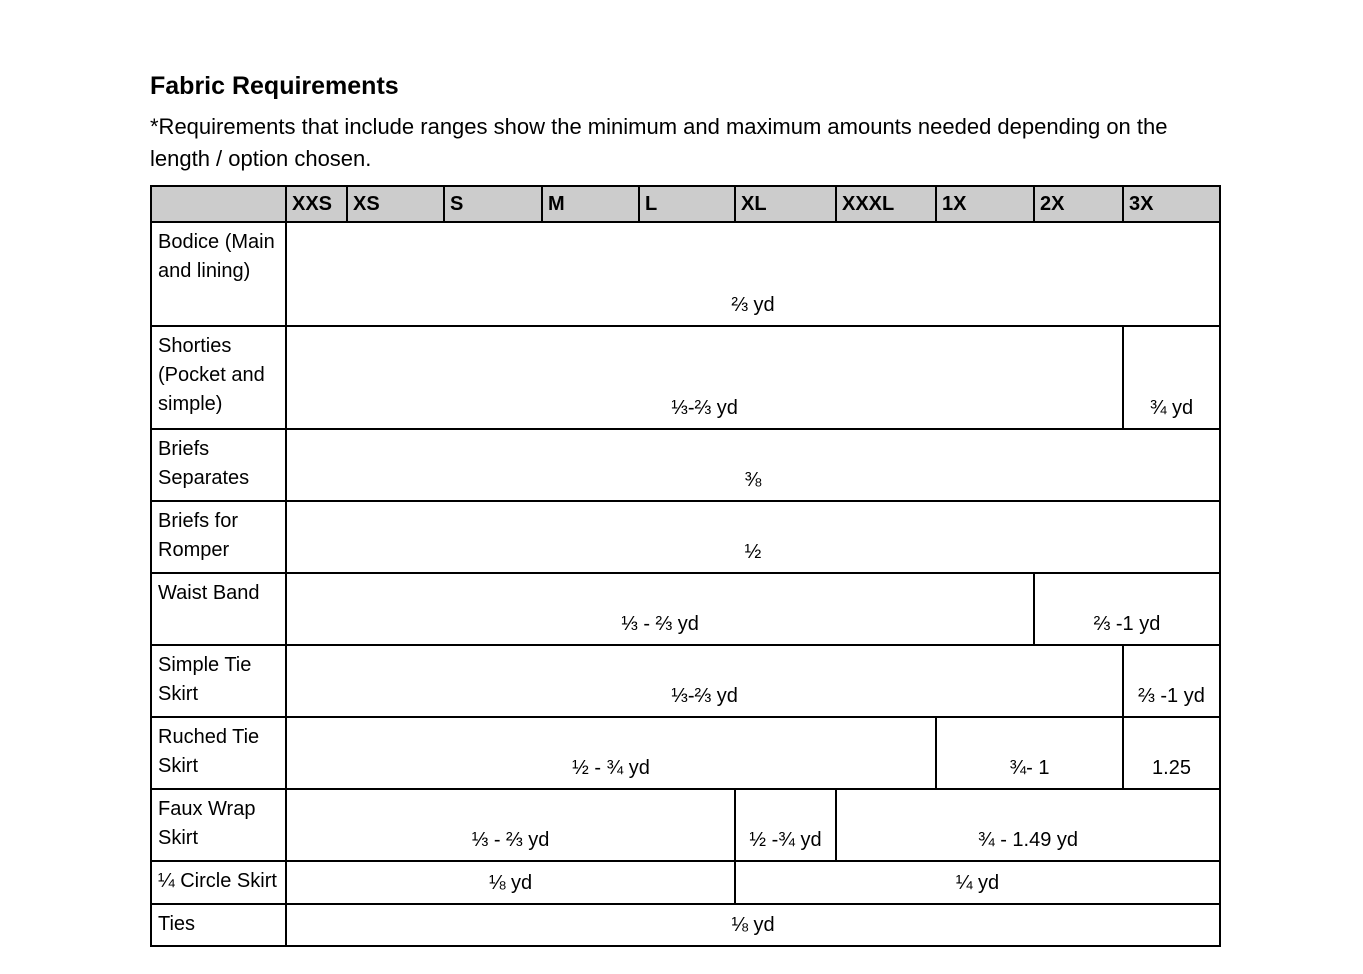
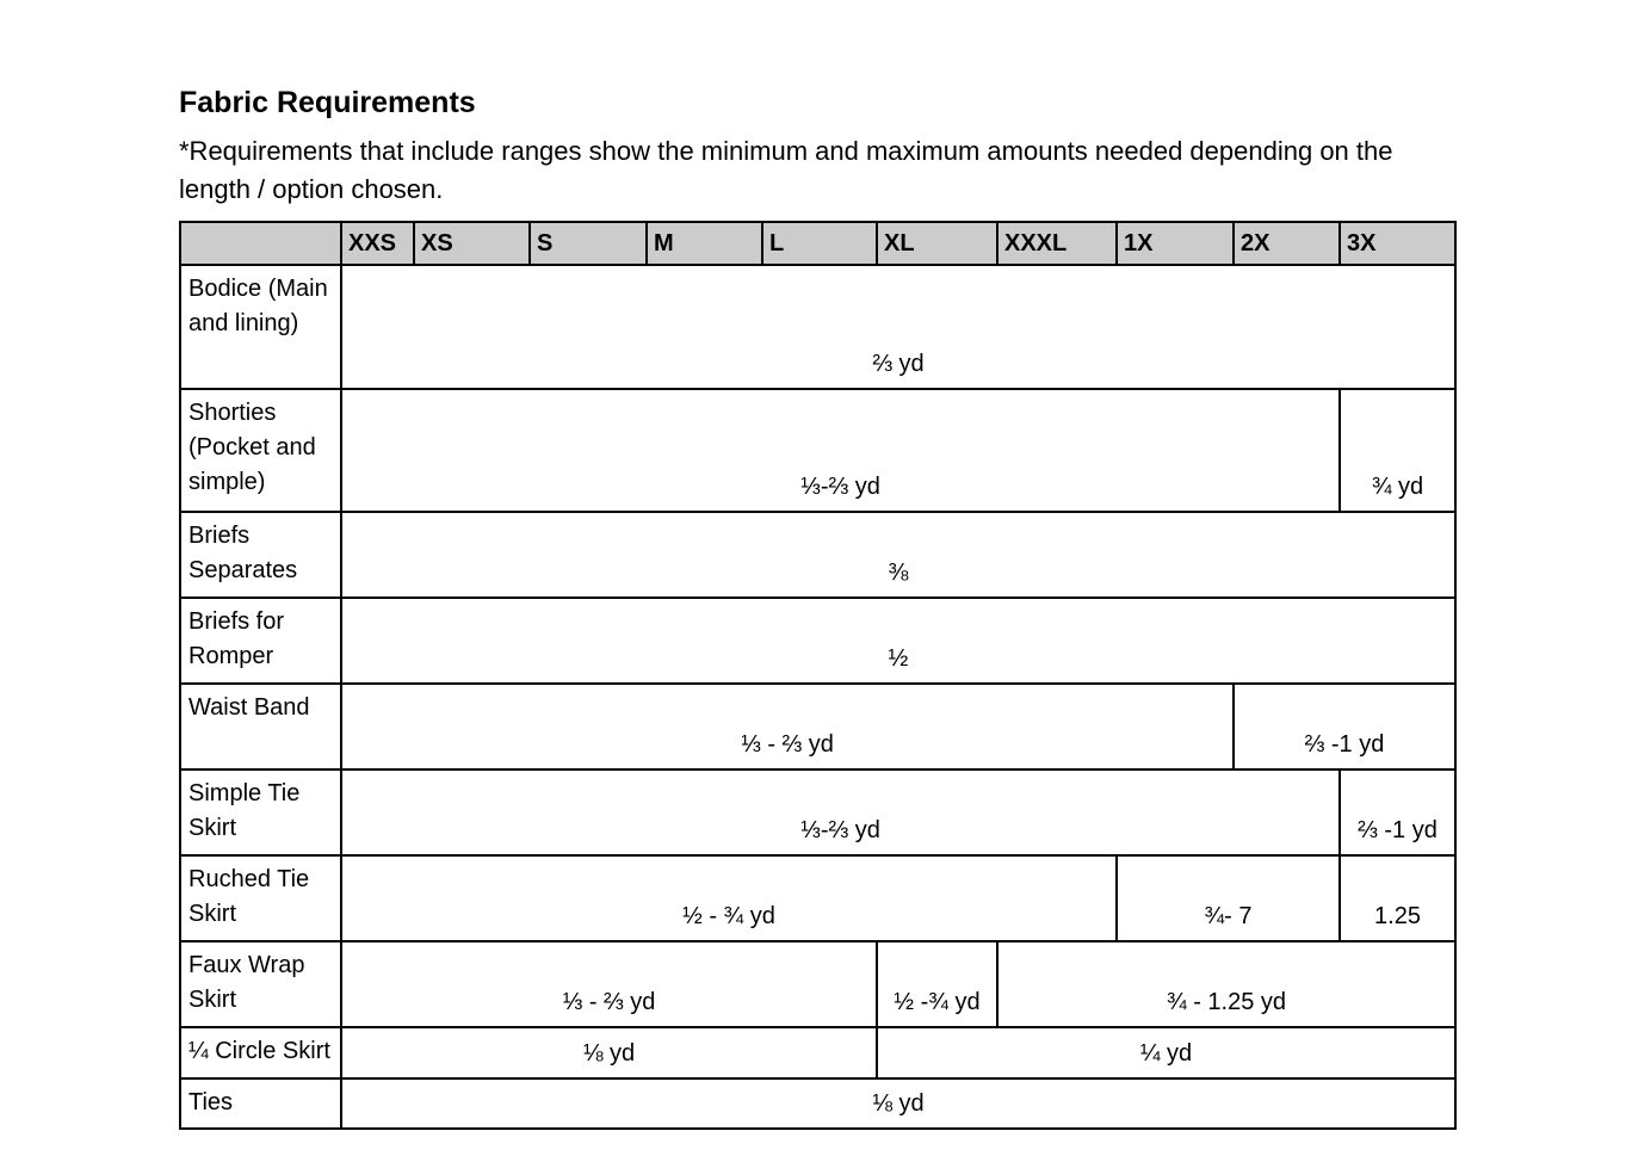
  Fabric Requirements
  *Requirements that include ranges show the minimum and maximum amounts needed depending on the length / option chosen.
  	XXS	XS	S	M	L	XL	XXXL	1X	2X	3X
  Bodice (Main and lining)	⅔ yd
  Shorties (Pocket and simple)	⅓-⅔ yd	¾ yd
  Briefs Separates	⅜
  Briefs for Romper	½
  Waist Band	⅓ - ⅔ yd	⅔ -1 yd
  Simple Tie Skirt	⅓-⅔ yd	⅔ -1 yd
- Ruched Tie Skirt	½ - ¾ yd	¾- 1	1.25
+ Ruched Tie Skirt	½ - ¾ yd	¾- 7	1.25
- Faux Wrap Skirt	⅓ - ⅔ yd	½ -¾ yd	¾ - 1.49 yd
+ Faux Wrap Skirt	⅓ - ⅔ yd	½ -¾ yd	¾ - 1.25 yd
  ¼ Circle Skirt	⅛ yd	¼ yd
  Ties	⅛ yd
